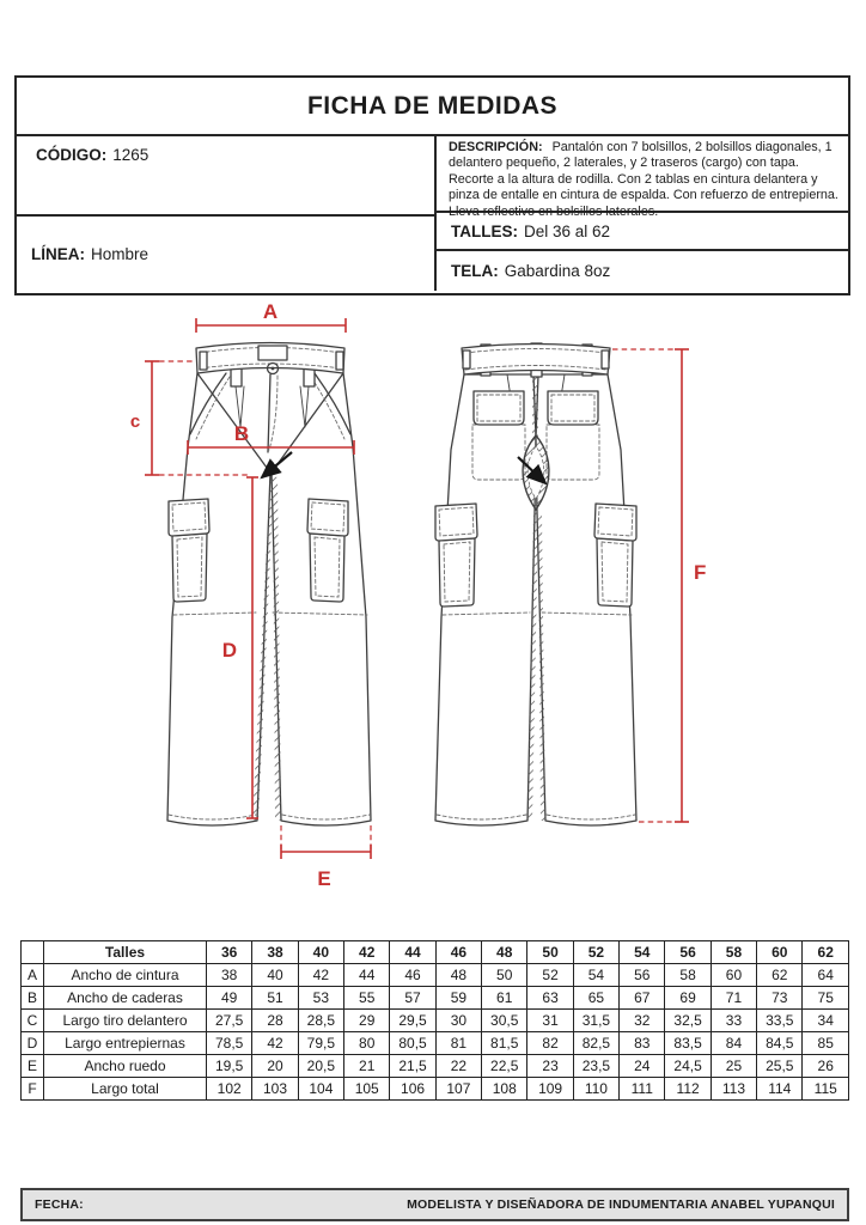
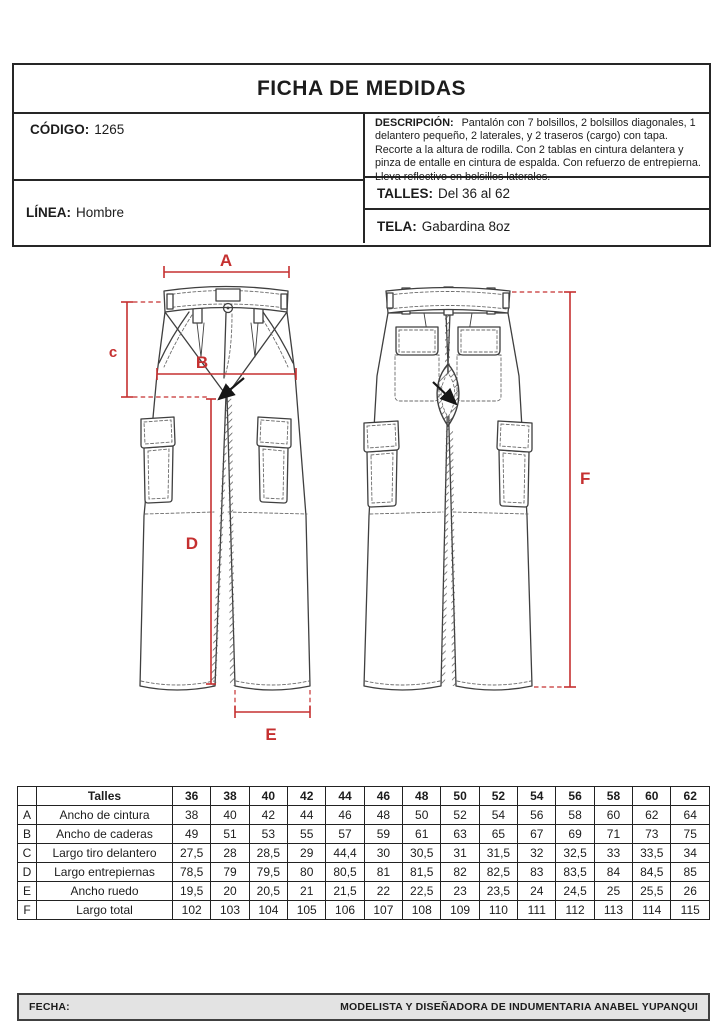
  FICHA DE MEDIDAS
  CÓDIGO:
  1265
  LÍNEA:
  Hombre
  DESCRIPCIÓN: Pantalón con 7 bolsillos, 2 bolsillos diagonales, 1 delantero pequeño, 2 laterales, y 2 traseros (cargo) con tapa. Recorte a la altura de rodilla. Con 2 tablas en cintura delantera y pinza de entalle en cintura de espalda. Con refuerzo de entrepierna. Lleva reflectivo en bolsillos laterales.
  TALLES:
  Del 36 al 62
  TELA:
  Gabardina 8oz
  A
  c
  B
  D
  E
  F
  	Talles	36	38	40	42	44	46	48	50	52	54	56	58	60	62
  A	Ancho de cintura	38	40	42	44	46	48	50	52	54	56	58	60	62	64
  B	Ancho de caderas	49	51	53	55	57	59	61	63	65	67	69	71	73	75
- C	Largo tiro delantero	27,5	28	28,5	29	29,5	30	30,5	31	31,5	32	32,5	33	33,5	34
+ C	Largo tiro delantero	27,5	28	28,5	29	44,4	30	30,5	31	31,5	32	32,5	33	33,5	34
- D	Largo entrepiernas	78,5	42	79,5	80	80,5	81	81,5	82	82,5	83	83,5	84	84,5	85
+ D	Largo entrepiernas	78,5	79	79,5	80	80,5	81	81,5	82	82,5	83	83,5	84	84,5	85
  E	Ancho ruedo	19,5	20	20,5	21	21,5	22	22,5	23	23,5	24	24,5	25	25,5	26
  F	Largo total	102	103	104	105	106	107	108	109	110	111	112	113	114	115
  FECHA:
  MODELISTA Y DISEÑADORA DE INDUMENTARIA ANABEL YUPANQUI
